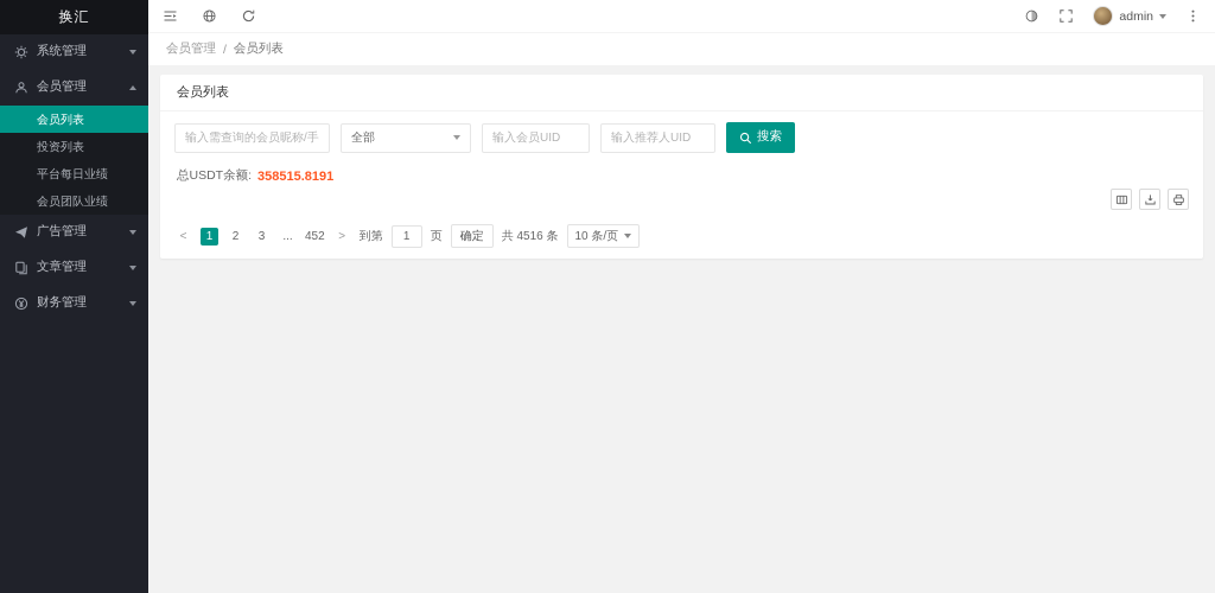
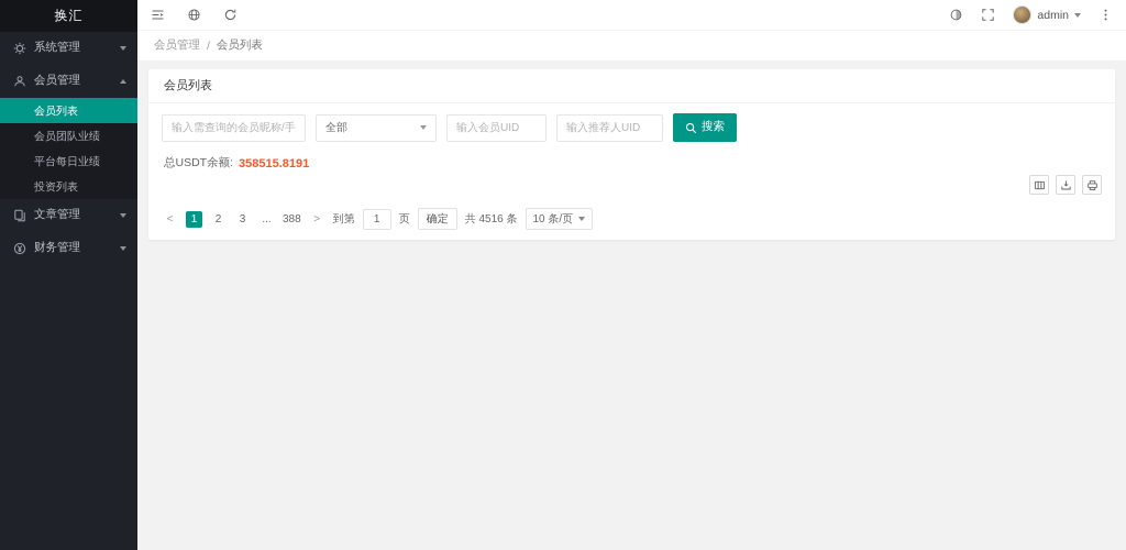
  换汇
  系统管理
  会员管理
  会员列表
- 投资列表
+ 会员团队业绩
  平台每日业绩
- 会员团队业绩
+ 投资列表
- 广告管理
  文章管理
  财务管理
  admin
  会员管理
  /
  会员列表
  会员列表
  输入需查询的会员昵称/手
  全部
  输入会员UID
  输入推荐人UID
  搜索
  总USDT余额:
  358515.8191
  <
  1
  2
  3
  ...
- 452
+ 388
  >
  到第
  1
  页
  确定
  共 4516 条
  10 条/页
